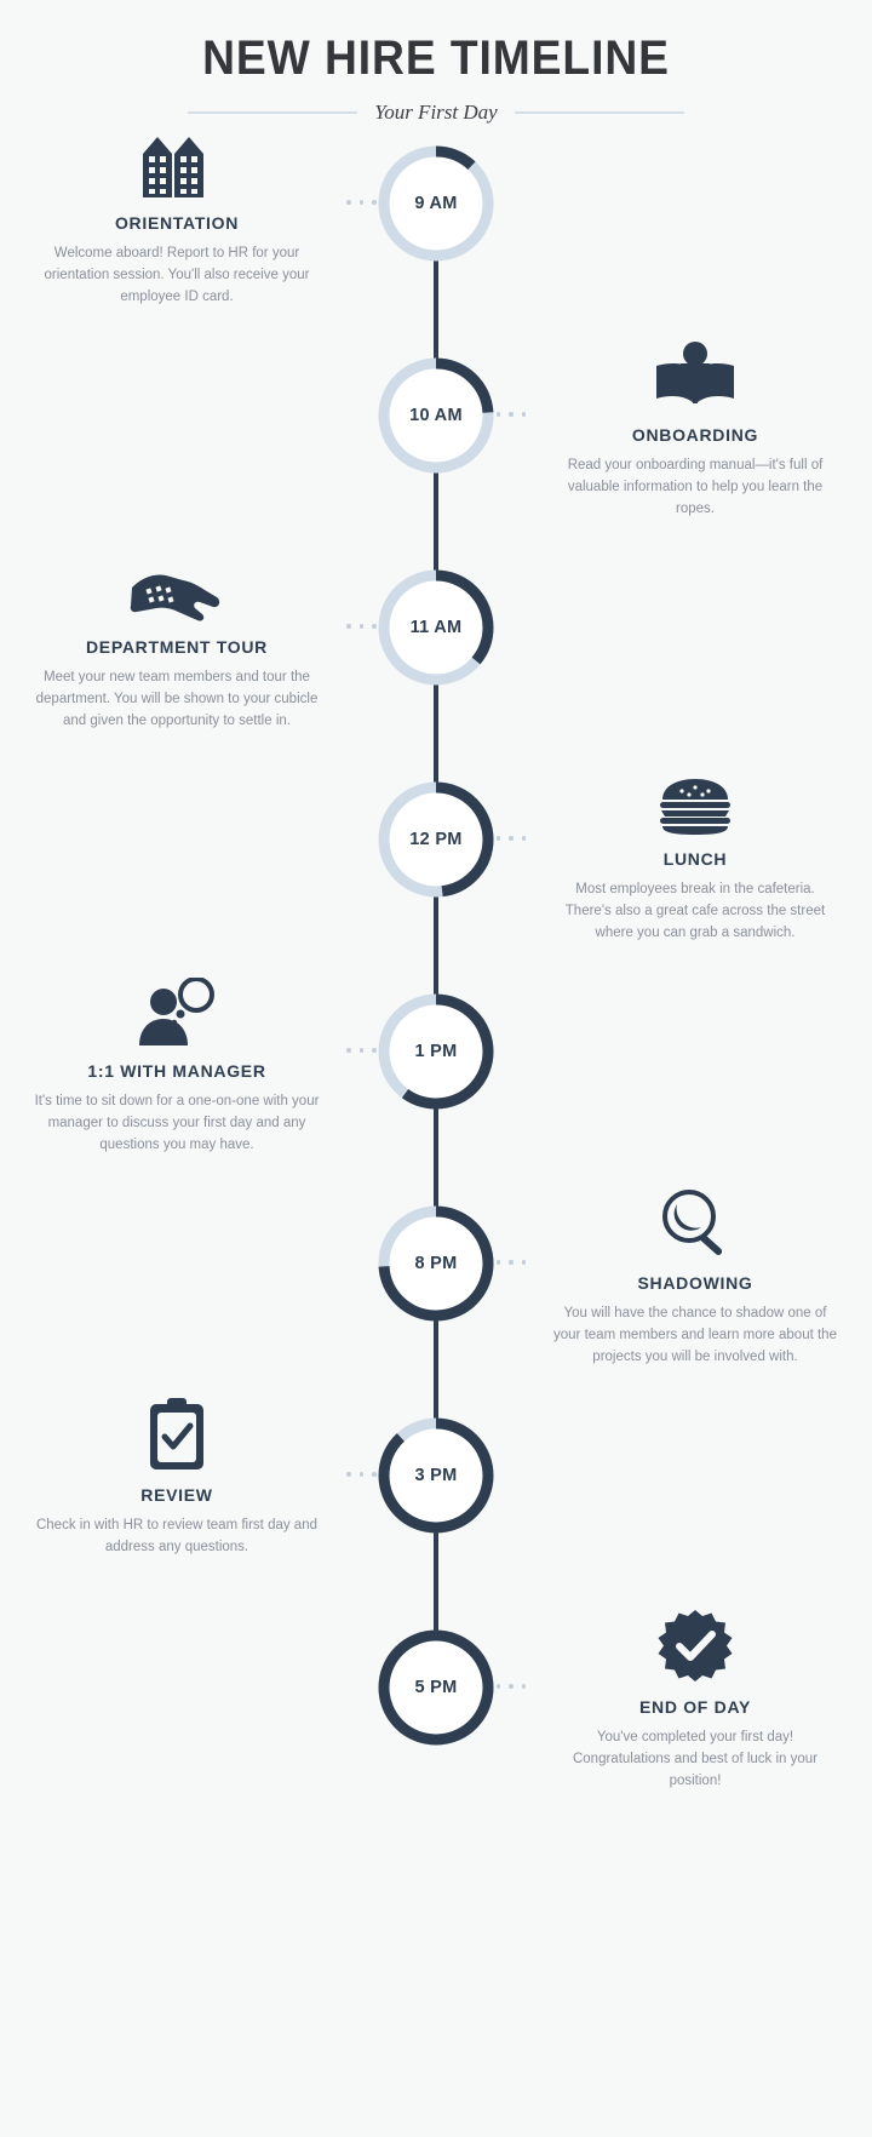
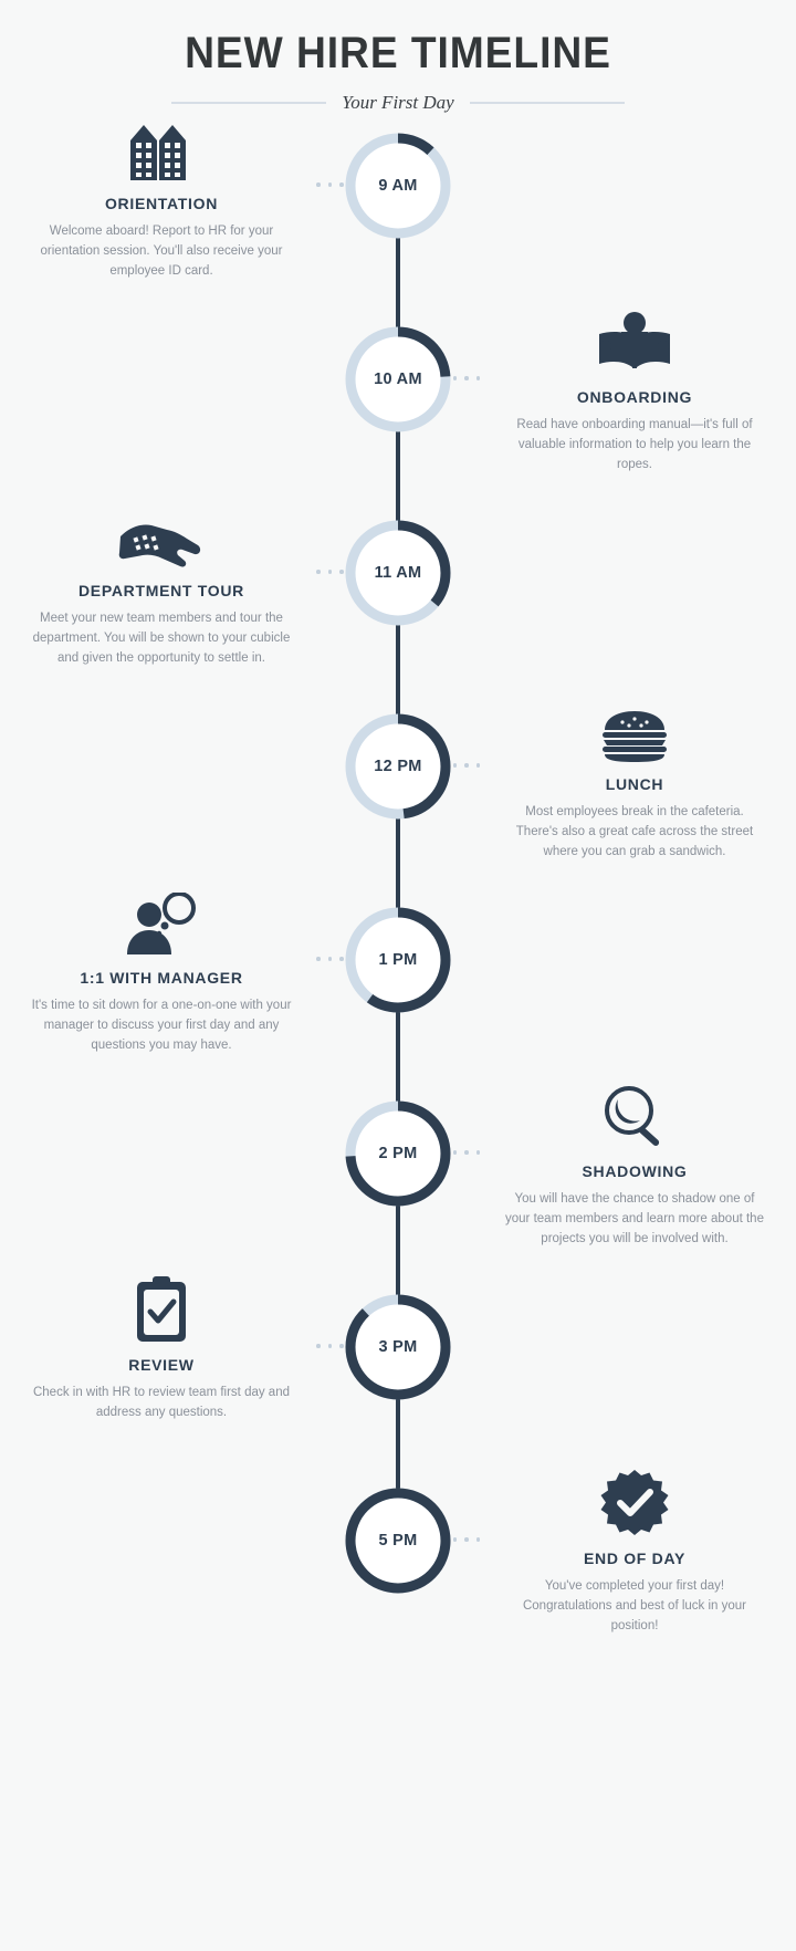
  NEW HIRE TIMELINE
  Your First Day
  ORIENTATION
  Welcome aboard! Report to HR for your orientation session. You'll also receive your employee ID card.
  9 AM
  ONBOARDING
- Read your onboarding manual—it's full of valuable information to help you learn the ropes.
+ Read have onboarding manual—it's full of valuable information to help you learn the ropes.
  10 AM
  DEPARTMENT TOUR
  Meet your new team members and tour the department. You will be shown to your cubicle and given the opportunity to settle in.
  11 AM
  LUNCH
  Most employees break in the cafeteria. There's also a great cafe across the street where you can grab a sandwich.
  12 PM
  1:1 WITH MANAGER
  It's time to sit down for a one-on-one with your manager to discuss your first day and any questions you may have.
  1 PM
  SHADOWING
  You will have the chance to shadow one of your team members and learn more about the projects you will be involved with.
- 8 PM
+ 2 PM
  REVIEW
  Check in with HR to review team first day and address any questions.
  3 PM
  END OF DAY
  You've completed your first day! Congratulations and best of luck in your position!
  5 PM
